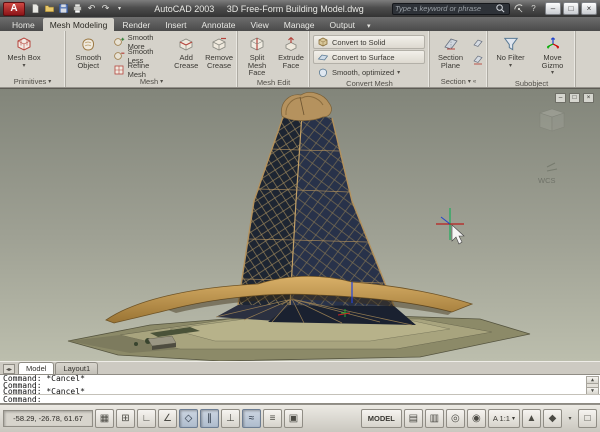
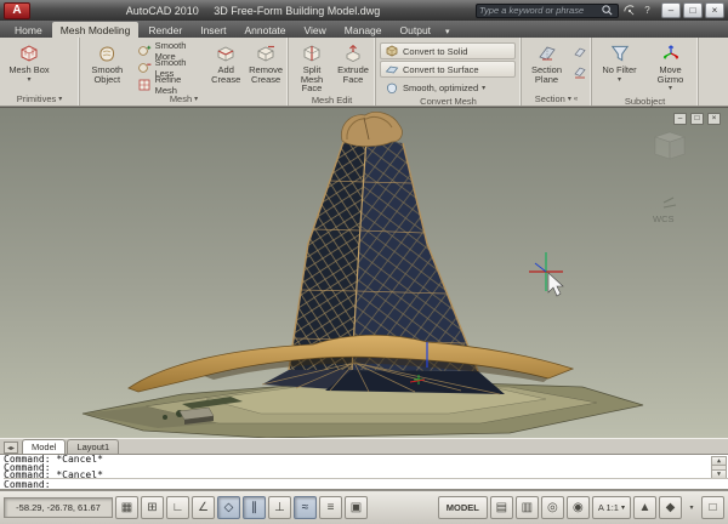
  A
- ↶
- ↷
- AutoCAD 2003 3D Free-Form Building Model.dwg
+ AutoCAD 2010 3D Free-Form Building Model.dwg
  Type a keyword or phrase
  ?
  –
  □
  ×
  Home
  Mesh Modeling
  Render
  Insert
  Annotate
  View
  Manage
  Output
  Mesh Box
  Primitives
  Smooth Object
  Smooth More
  Smooth Less
  Refine Mesh
  Add Crease
  Remove Crease
  Mesh
  Split Mesh Face
  Extrude Face
  Mesh Edit
  Convert to Solid
  Convert to Surface
  Smooth, optimized
  Convert Mesh
  Section Plane
  Section
  No Filter
  Move Gizmo
  Subobject
  WCS
  Model
  Layout1
  Command: *Cancel*
  Command:
  Command: *Cancel*
  Command:
  -58.29, -26.78, 61.67
  ▦
  ⊞
  ∟
  ∠
  ◇
  ∥
  ⊥
  ≈
  ≡
  ▣
  MODEL
  ▤
  ▥
  ◎
  ◉
  A 1:1
  ▲
  ◆
  □
